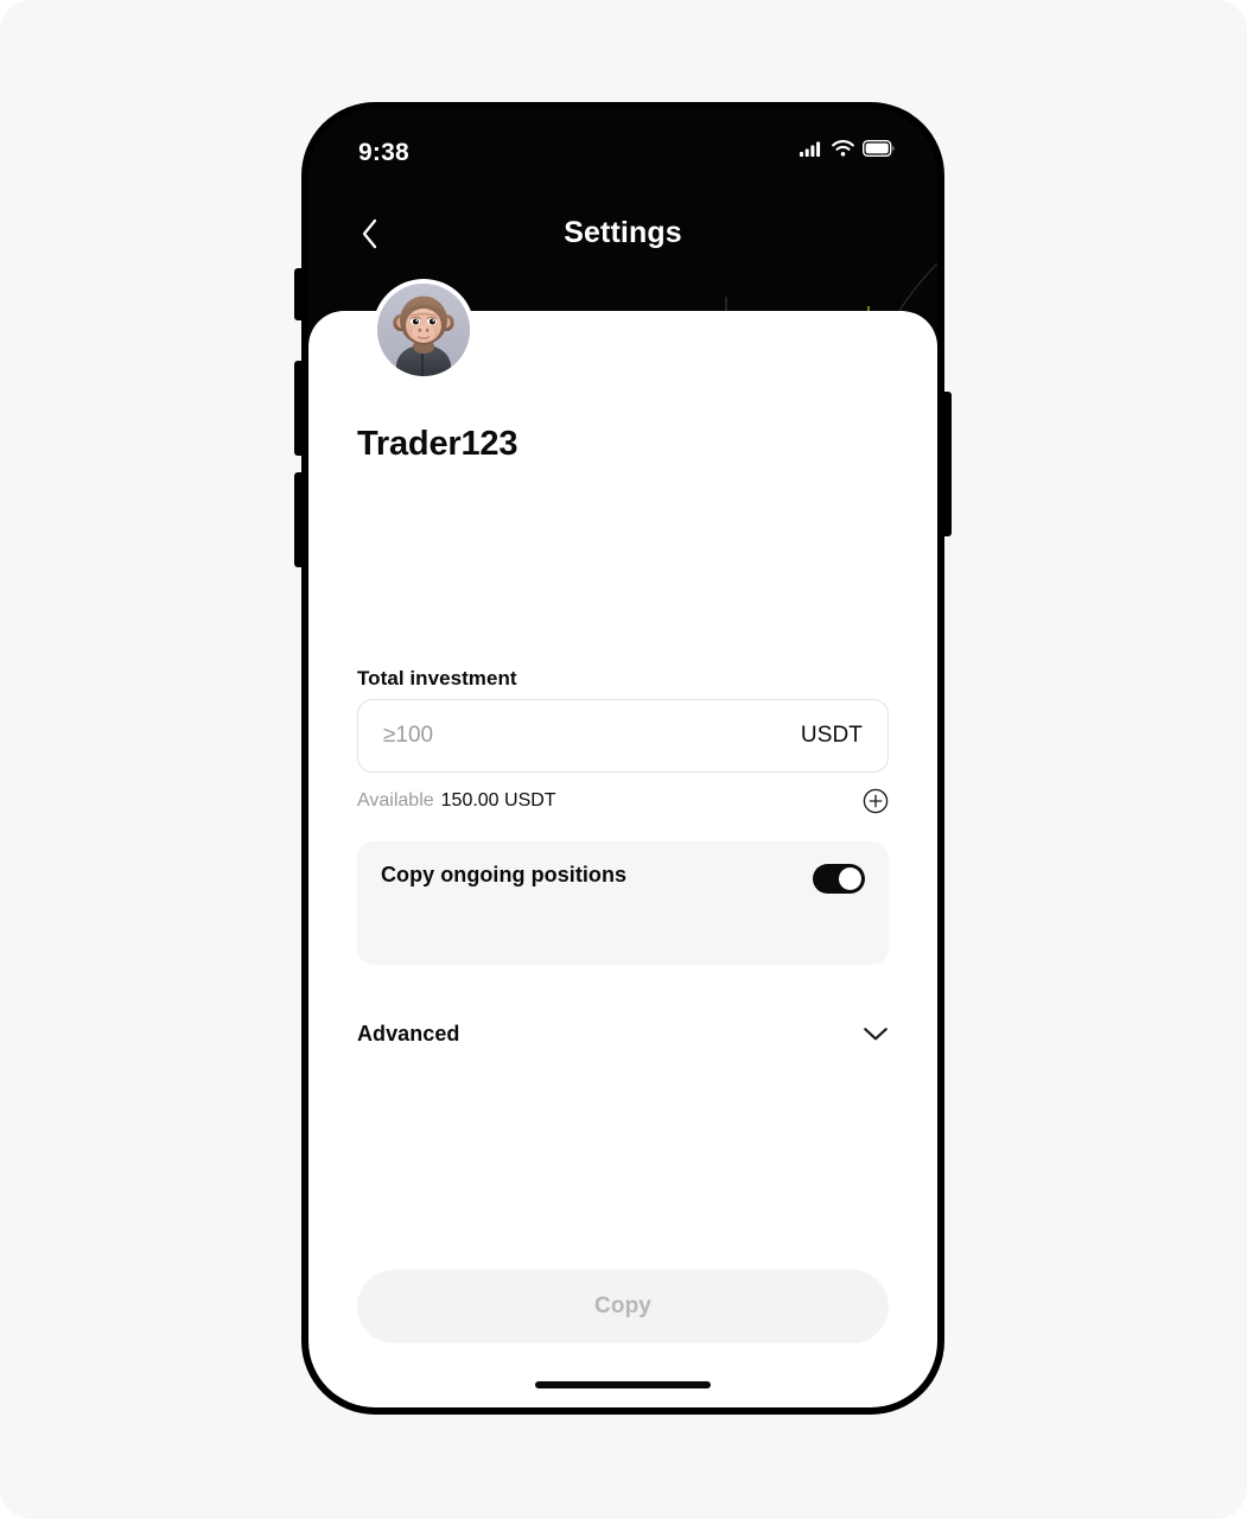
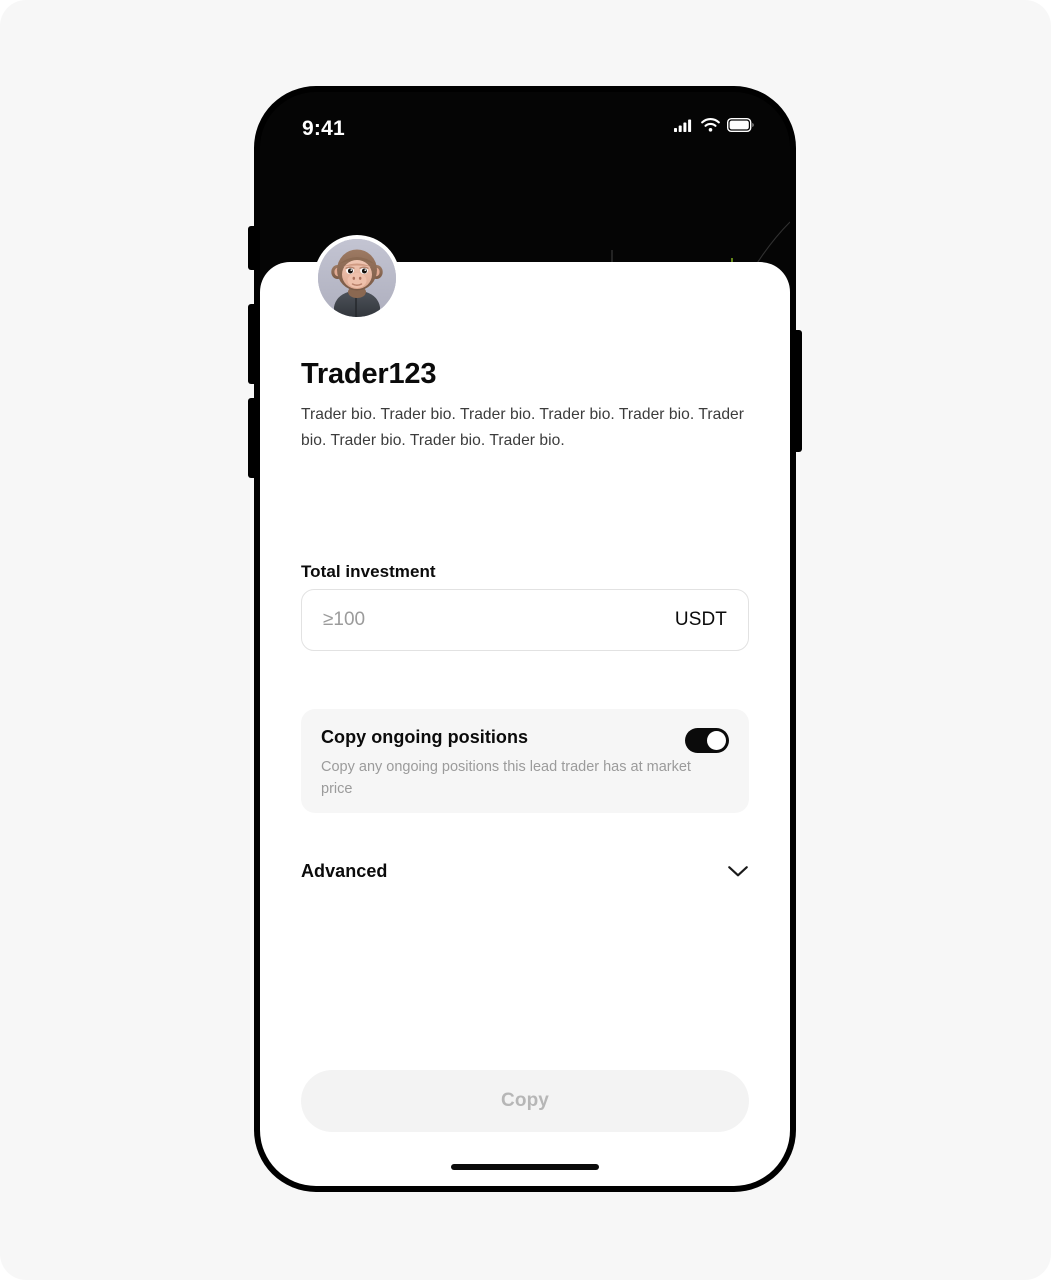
- 9:38
+ 9:41
- Settings
  Trader123
+ Trader bio. Trader bio. Trader bio. Trader bio. Trader bio. Trader bio. Trader bio. Trader bio. Trader bio.
  Total investment
  ≥100
  USDT
- Available
- 150.00 USDT
  Copy ongoing positions
+ Copy any ongoing positions this lead trader has at market price
  Advanced
  Copy
